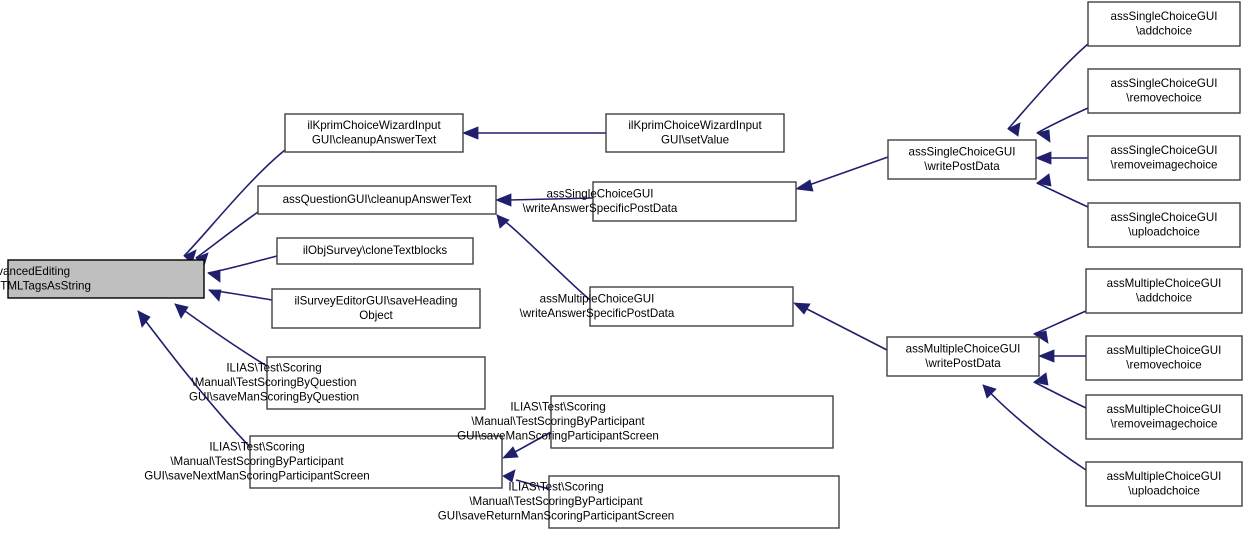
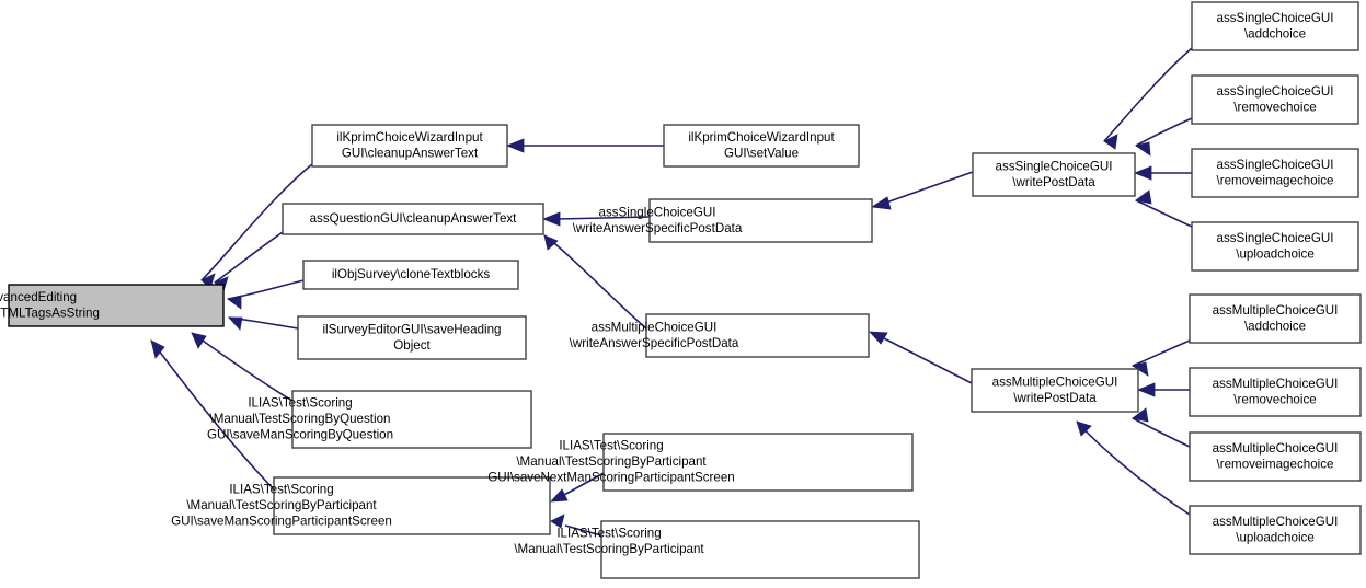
  ilKprimChoiceWizardInput
  GUI\cleanupAnswerText
  assQuestionGUI\cleanupAnswerText
  ilObjSurvey\cloneTextblocks
  ilSurveyEditorGUI\saveHeading
  Object
  ILIAS\Test\Scoring
  \Manual\TestScoringByQuestion
  GUI\saveManScoringByQuestion
  ILIAS\Test\Scoring
  \Manual\TestScoringByParticipant
- GUI\saveNextManScoringParticipantScreen
+ GUI\saveManScoringParticipantScreen
  ilKprimChoiceWizardInput
  GUI\setValue
  assSingleChoiceGUI
  \writeAnswerSpecificPostData
  assMultipleChoiceGUI
  \writeAnswerSpecificPostData
  ILIAS\Test\Scoring
  \Manual\TestScoringByParticipant
- GUI\saveManScoringParticipantScreen
+ GUI\saveNextManScoringParticipantScreen
  ILIAS\Test\Scoring
  \Manual\TestScoringByParticipant
- GUI\saveReturnManScoringParticipantScreen
  assSingleChoiceGUI
  \writePostData
  assMultipleChoiceGUI
  \writePostData
  assSingleChoiceGUI
  \addchoice
  assSingleChoiceGUI
  \removechoice
  assSingleChoiceGUI
  \removeimagechoice
  assSingleChoiceGUI
  \uploadchoice
  assMultipleChoiceGUI
  \addchoice
  assMultipleChoiceGUI
  \removechoice
  assMultipleChoiceGUI
  \removeimagechoice
  assMultipleChoiceGUI
  \uploadchoice
